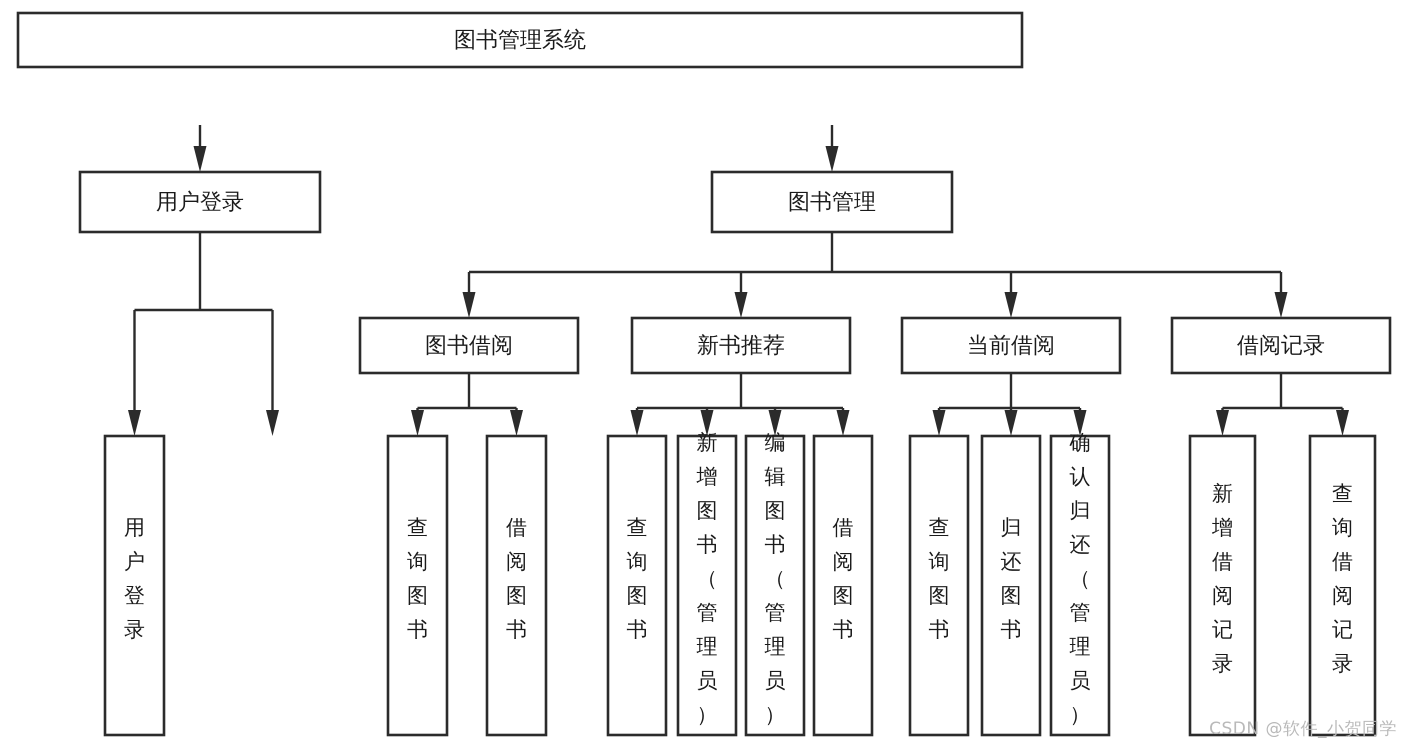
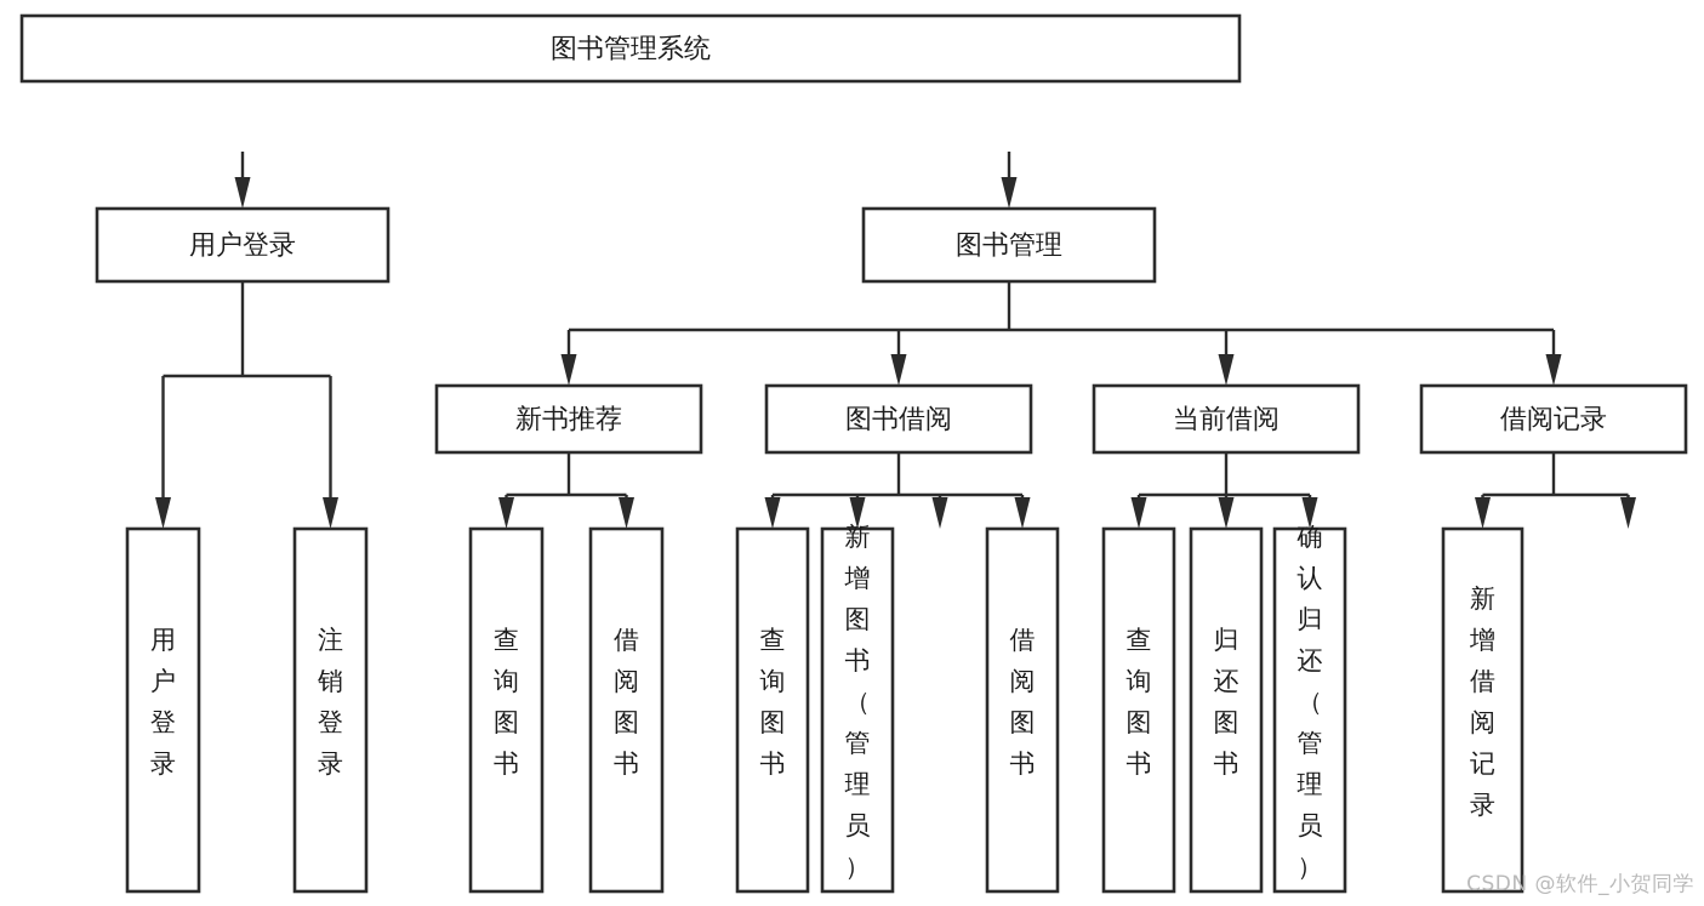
  图书管理系统
  用户登录
  用户登录
+ 注销登录
  图书管理
- 图书借阅
+ 新书推荐
  查询图书
  借阅图书
- 新书推荐
+ 图书借阅
  查询图书
  新增图书（管理员）
- 编辑图书（管理员）
  借阅图书
  当前借阅
  查询图书
  归还图书
  确认归还（管理员）
  借阅记录
  新增借阅记录
- 查询借阅记录
  CSDN @软件_小贺同学
